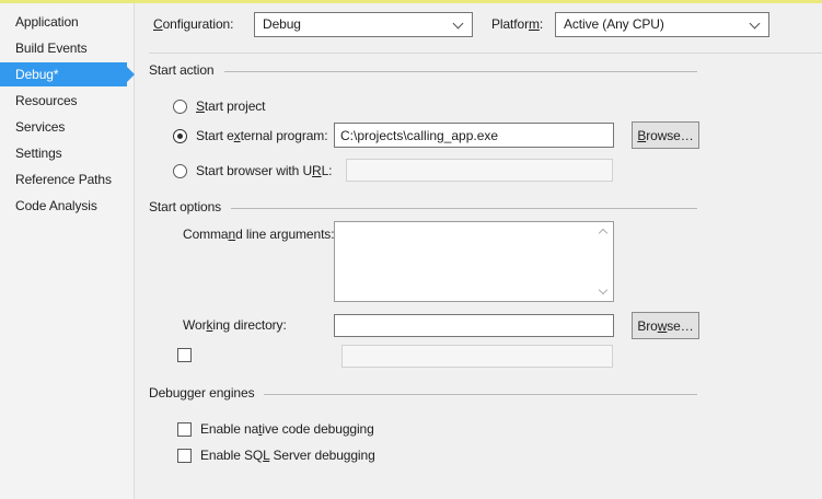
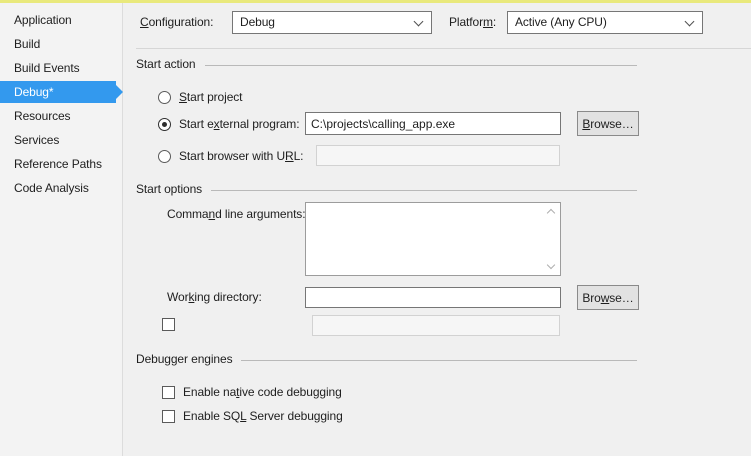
  Application
+ Build
  Build Events
  Debug*
  Resources
  Services
- Settings
  Reference Paths
  Code Analysis
  Configuration:
  Debug
  Platform:
  Active (Any CPU)
  Start action
  Start project
  Start external program:
  C:\projects\calling_app.exe
  Browse…
  Start browser with URL:
  Start options
  Command line arguments:
  Working directory:
  Browse…
  Debugger engines
  Enable native code debugging
  Enable SQL Server debugging
